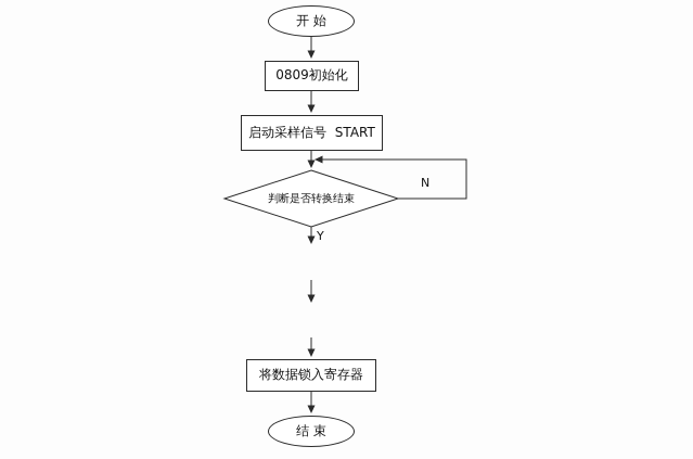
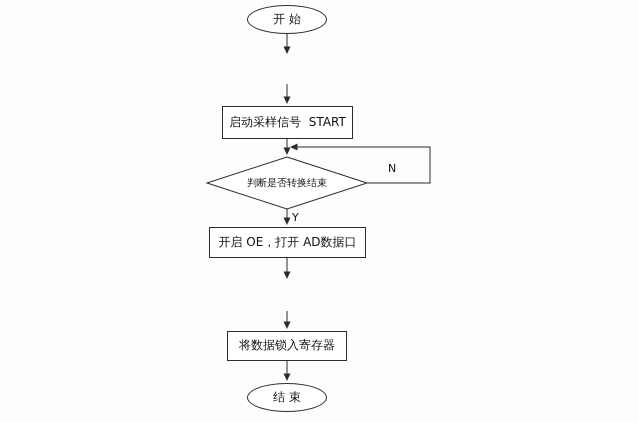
  开 始
- 0809初始化
  启动采样信号 START
  判断是否转换结束
  N
  Y
+ 开启 OE，打开 AD数据口
  将数据锁入寄存器
  结 束
